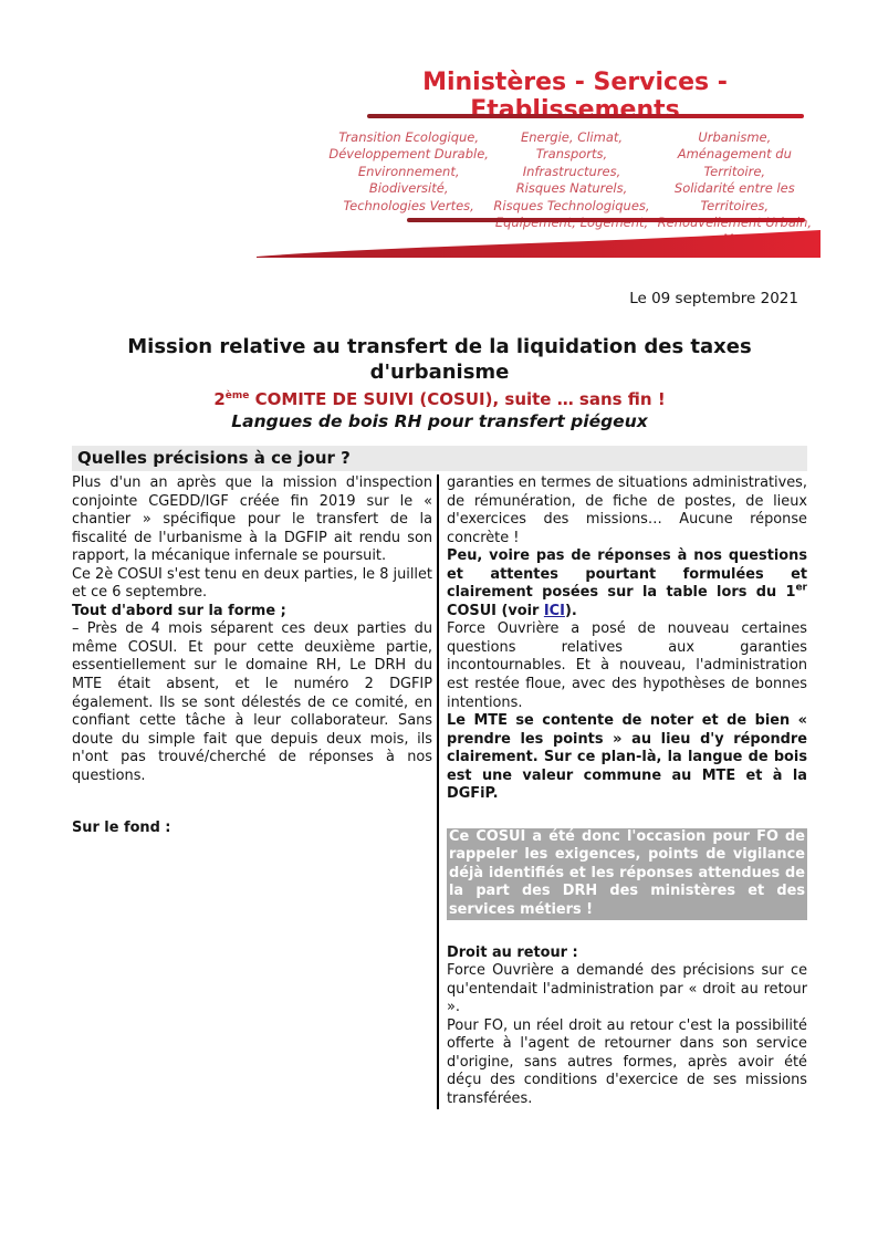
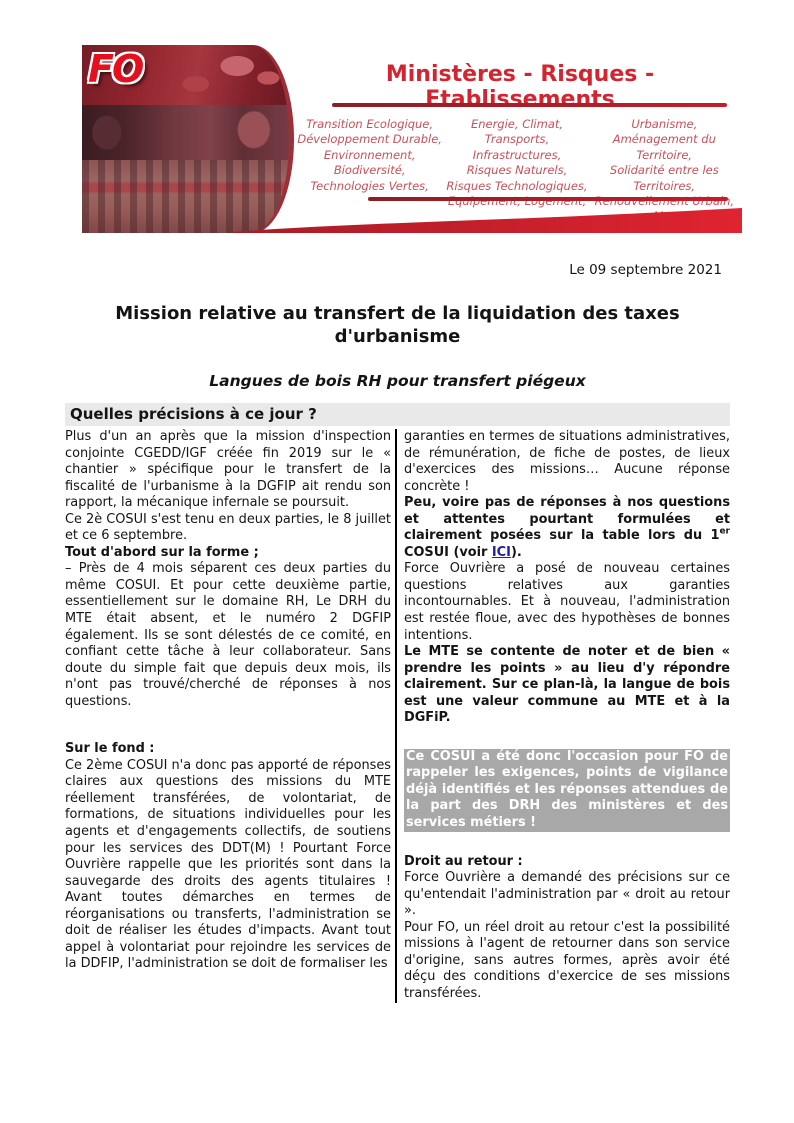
+ FO
- Ministères - Services - Etablissements
+ Ministères - Risques - Etablissements
  Transition Ecologique,
  Développement Durable,
  Environnement,
  Biodiversité,
  Technologies Vertes,
  Energie, Climat, Transports,
  Infrastructures,
  Risques Naturels,
  Risques Technologiques,
  Equipement, Logement,
  Urbanisme,
  Aménagement du Territoire,
  Solidarité entre les
  Territoires,
  Renouvellement Urbain,
  Le 09 septembre 2021
  Mission relative au transfert de la liquidation des taxes d'urbanisme
- 2ème COMITE DE SUIVI (COSUI), suite … sans fin !
  Langues de bois RH pour transfert piégeux
  Quelles précisions à ce jour ?
  Plus d'un an après que la mission d'inspection conjointe CGEDD/IGF créée fin 2019 sur le « chantier » spécifique pour le transfert de la fiscalité de l'urbanisme à la DGFIP ait rendu son rapport, la mécanique infernale se poursuit.
  Ce 2è COSUI s'est tenu en deux parties, le 8 juillet et ce 6 septembre.
  Tout d'abord sur la forme ;
  – Près de 4 mois séparent ces deux parties du même COSUI. Et pour cette deuxième partie, essentiellement sur le domaine RH, Le DRH du MTE était absent, et le numéro 2 DGFIP également. Ils se sont délestés de ce comité, en confiant cette tâche à leur collaborateur. Sans doute du simple fait que depuis deux mois, ils n'ont pas trouvé/cherché de réponses à nos questions.
  Sur le fond :
+ Ce 2ème COSUI n'a donc pas apporté de réponses claires aux questions des missions du MTE réellement transférées, de volontariat, de formations, de situations individuelles pour les agents et d'engagements collectifs, de soutiens pour les services des DDT(M) ! Pourtant Force Ouvrière rappelle que les priorités sont dans la sauvegarde des droits des agents titulaires ! Avant toutes démarches en termes de réorganisations ou transferts, l'administration se doit de réaliser les études d'impacts. Avant tout appel à volontariat pour rejoindre les services de la DDFIP, l'administration se doit de formaliser les
  garanties en termes de situations administratives, de rémunération, de fiche de postes, de lieux d'exercices des missions… Aucune réponse concrète !
  Peu, voire pas de réponses à nos questions et attentes pourtant formulées et clairement posées sur la table lors du 1er COSUI (voir ICI).
  Force Ouvrière a posé de nouveau certaines questions relatives aux garanties incontournables. Et à nouveau, l'administration est restée floue, avec des hypothèses de bonnes intentions.
  Le MTE se contente de noter et de bien « prendre les points » au lieu d'y répondre clairement. Sur ce plan-là, la langue de bois est une valeur commune au MTE et à la DGFiP.
  Ce COSUI a été donc l'occasion pour FO de rappeler les exigences, points de vigilance déjà identifiés et les réponses attendues de la part des DRH des ministères et des services métiers !
  Droit au retour :
  Force Ouvrière a demandé des précisions sur ce qu'entendait l'administration par « droit au retour ».
- Pour FO, un réel droit au retour c'est la possibilité offerte à l'agent de retourner dans son service d'origine, sans autres formes, après avoir été déçu des conditions d'exercice de ses missions transférées.
+ Pour FO, un réel droit au retour c'est la possibilité missions à l'agent de retourner dans son service d'origine, sans autres formes, après avoir été déçu des conditions d'exercice de ses missions transférées.
